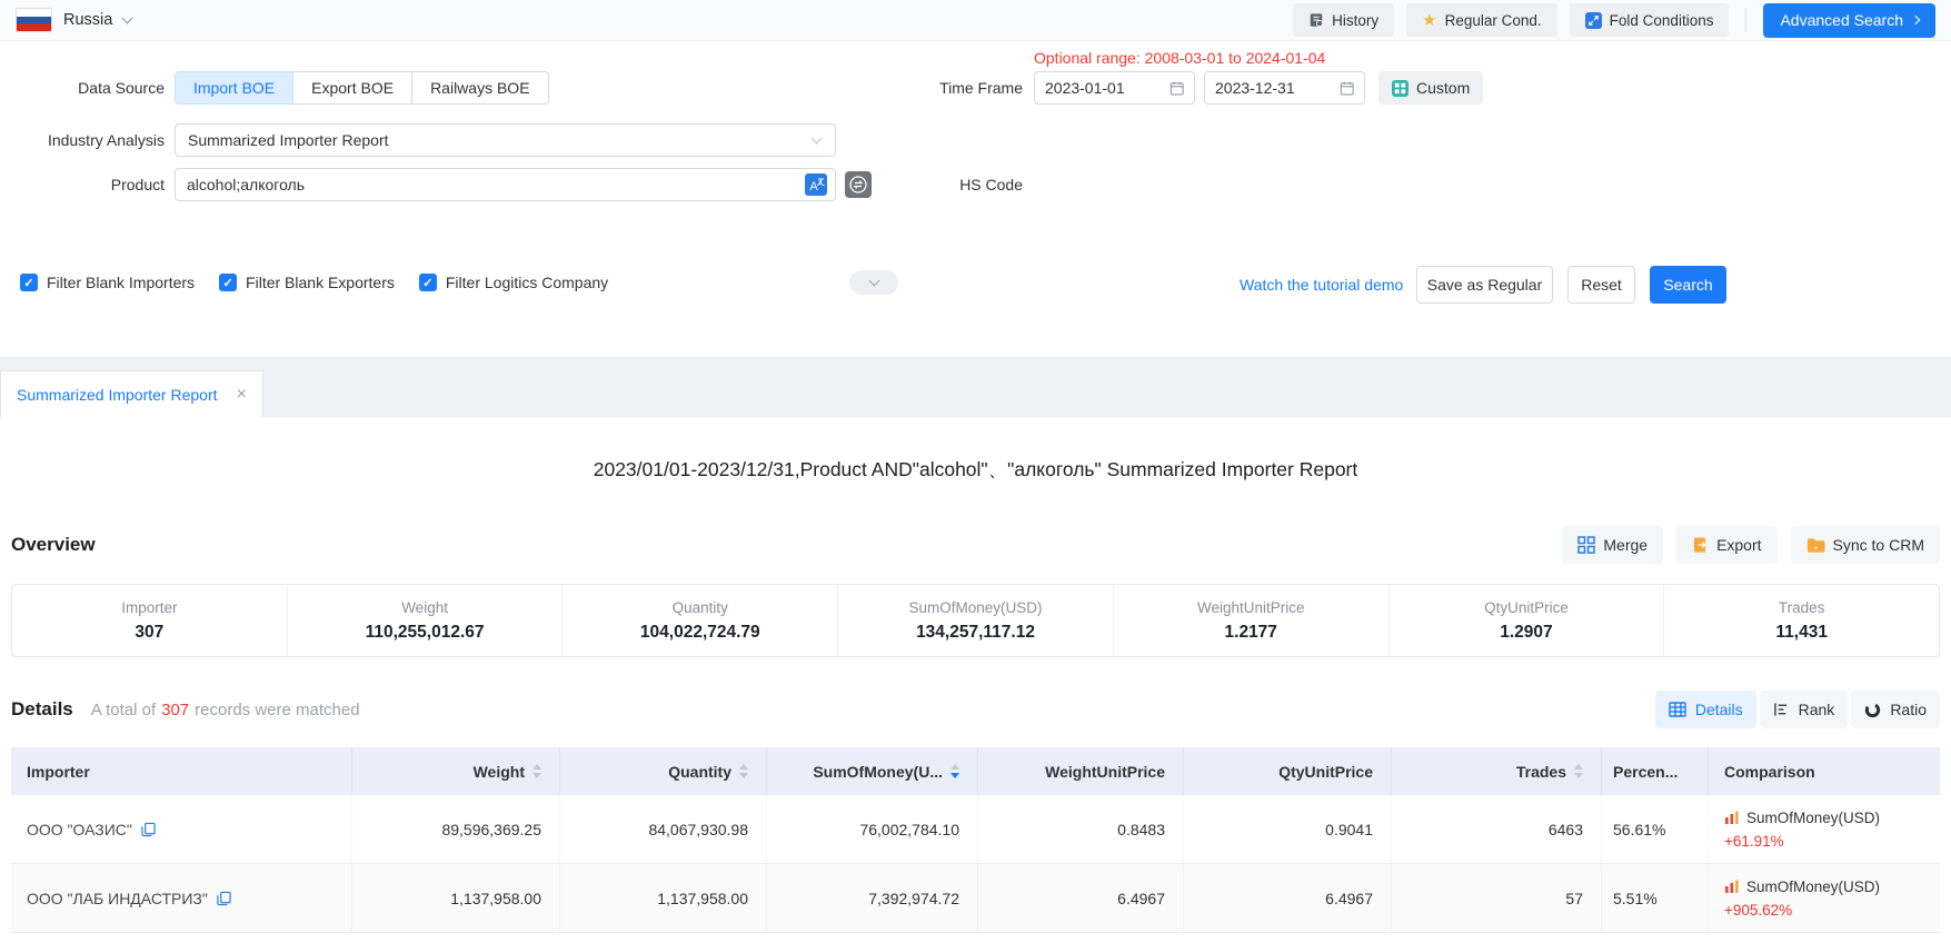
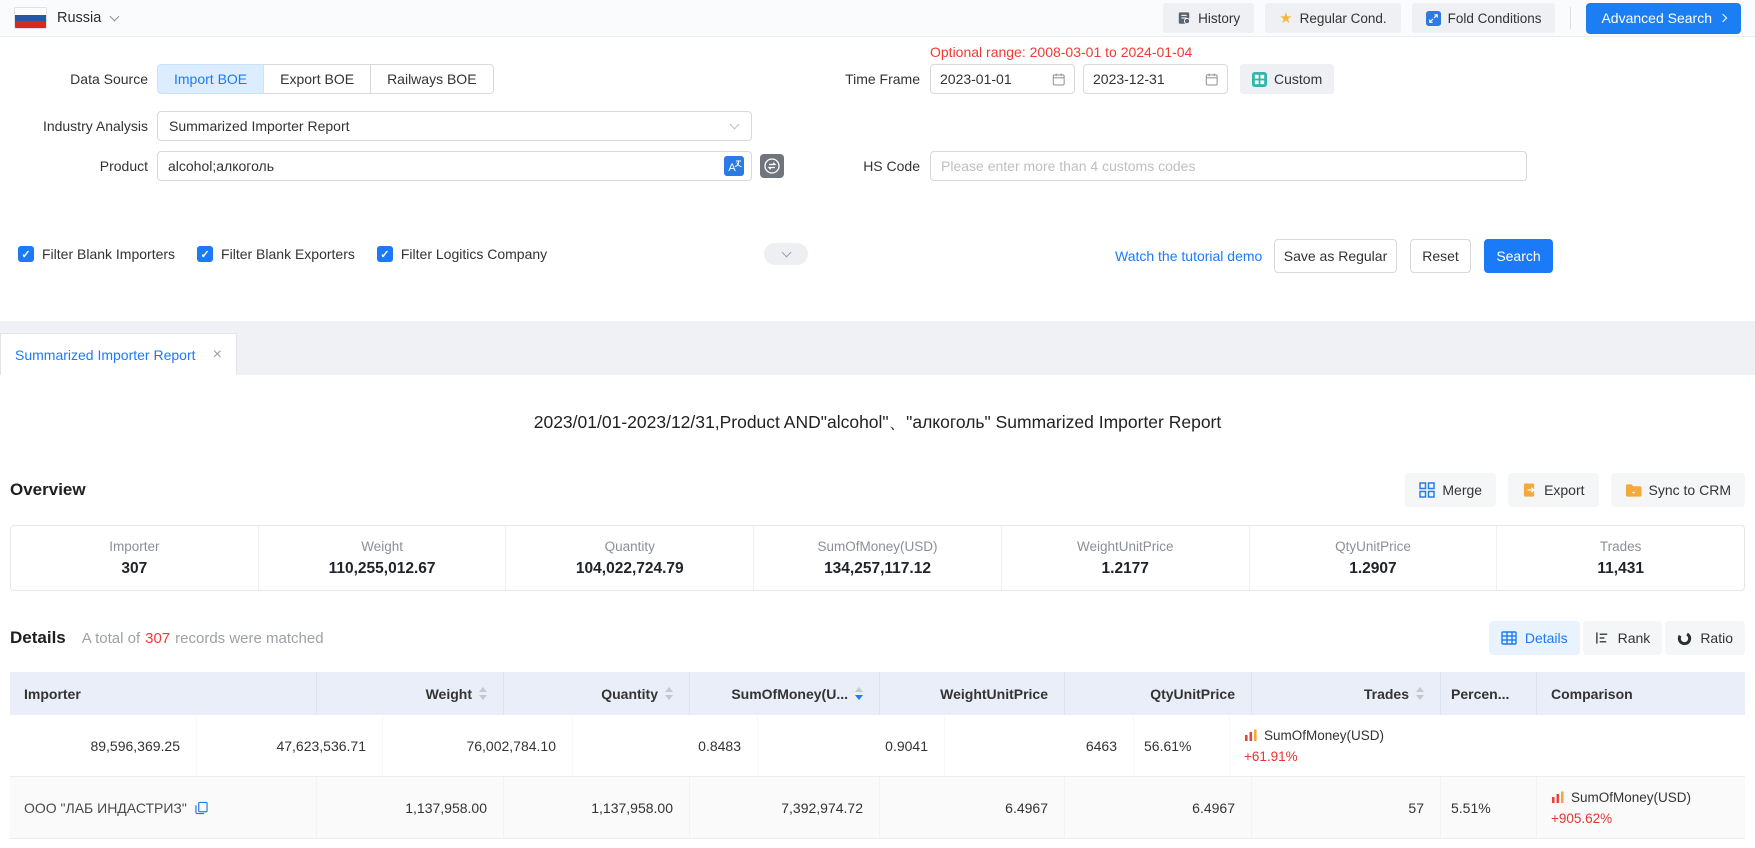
  Russia
  History
  ★
  Regular Cond.
  Fold Conditions
  Advanced Search
  Optional range: 2008-03-01 to 2024-01-04
  Data Source
  Import BOE
  Export BOE
  Railways BOE
  Time Frame
  2023-01-01
  2023-12-31
  Custom
  Industry Analysis
  Summarized Importer Report
  Product
  alcohol;алкоголь
  A
  HS Code
+ Please enter more than 4 customs codes
  ✓
  Filter Blank Importers
  ✓
  Filter Blank Exporters
  ✓
  Filter Logitics Company
  Watch the tutorial demo
  Save as Regular
  Reset
  Search
  Summarized Importer Report
  ×
  2023/01/01-2023/12/31,Product AND"alcohol"、"алкоголь" Summarized Importer Report
  Overview
  Merge
  Export
  Sync to CRM
  Importer
  307
  Weight
  110,255,012.67
  Quantity
  104,022,724.79
  SumOfMoney(USD)
  134,257,117.12
  WeightUnitPrice
  1.2177
  QtyUnitPrice
  1.2907
  Trades
  11,431
  Details
  A total of 307 records were matched
  Details
  Rank
  Ratio
  Importer
  Weight
  Quantity
  SumOfMoney(U...
  WeightUnitPrice
  QtyUnitPrice
  Trades
  Percen...
  Comparison
- ООО "ОАЗИС"
  89,596,369.25
- 84,067,930.98
+ 47,623,536.71
  76,002,784.10
  0.8483
  0.9041
  6463
  56.61%
  SumOfMoney(USD)
  +61.91%
  ООО "ЛАБ ИНДАСТРИЗ"
  1,137,958.00
  1,137,958.00
  7,392,974.72
  6.4967
  6.4967
  57
  5.51%
  SumOfMoney(USD)
  +905.62%
